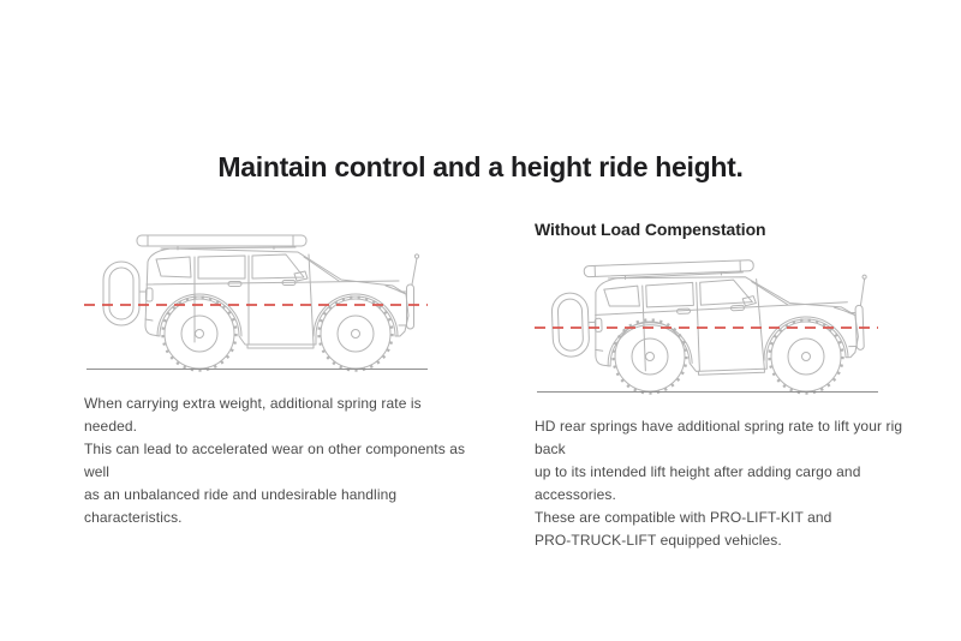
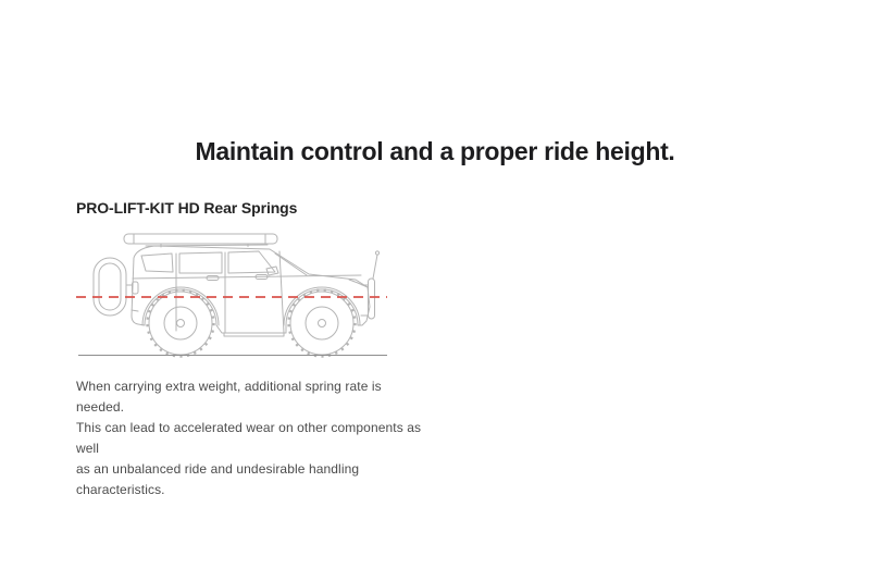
- Maintain control and a height ride height.
+ Maintain control and a proper ride height.
+ PRO-LIFT-KIT HD Rear Springs
  When carrying extra weight, additional spring rate is needed.
  This can lead to accelerated wear on other components as well
  as an unbalanced ride and undesirable handling characteristics.
- Without Load Compenstation
- HD rear springs have additional spring rate to lift your rig back
- up to its intended lift height after adding cargo and accessories.
- These are compatible with PRO-LIFT-KIT and
- PRO-TRUCK-LIFT equipped vehicles.
